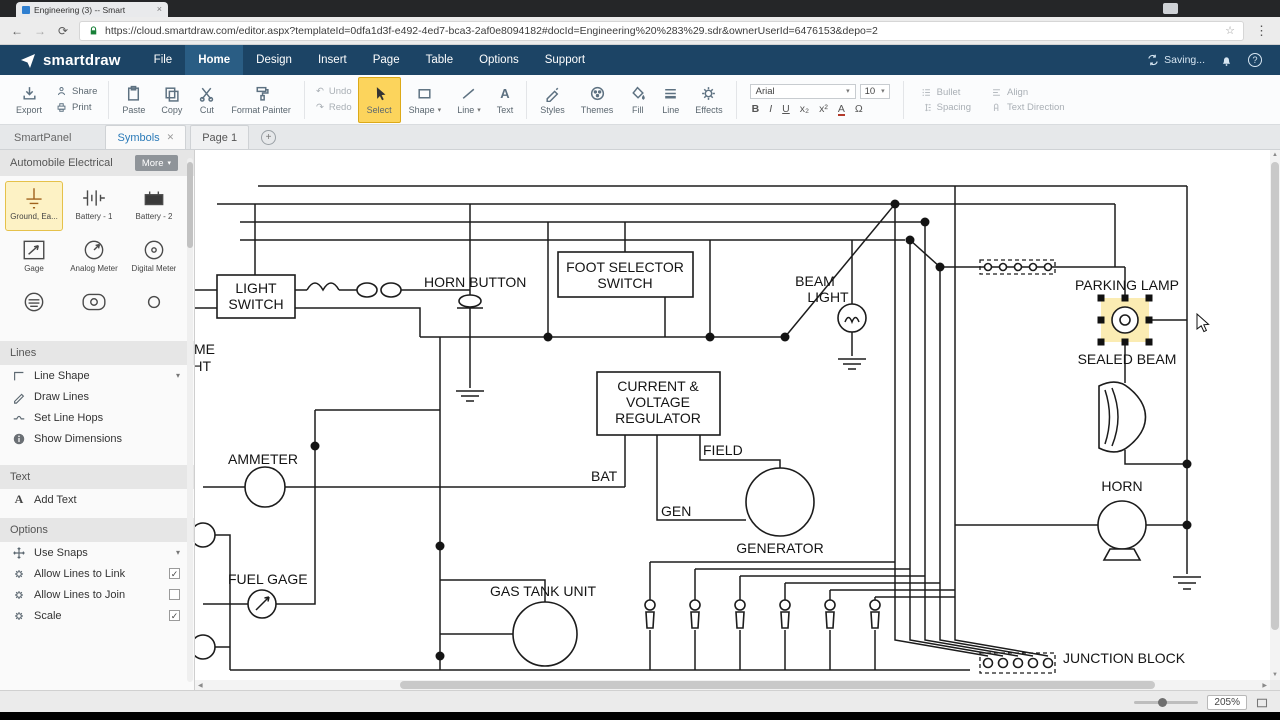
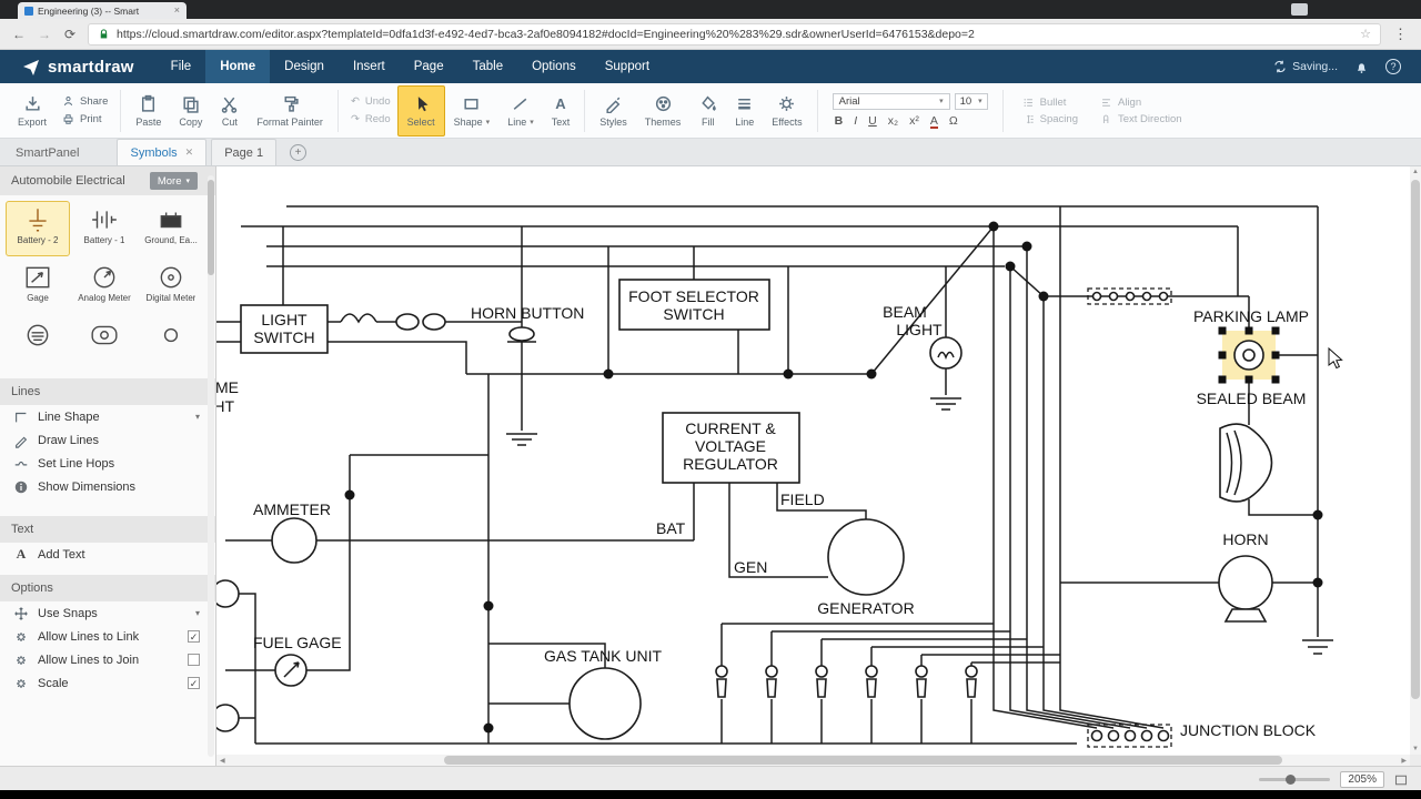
  Engineering (3) -- Smart
  ×
  ←
  →
  ⟳
  https://cloud.smartdraw.com/editor.aspx?templateId=0dfa1d3f-e492-4ed7-bca3-2af0e8094182#docId=Engineering%20%283%29.sdr&ownerUserId=6476153&depo=2
  ☆
  ⋮
  smartdraw
  File
  Home
  Design
  Insert
  Page
  Table
  Options
  Support
  Saving...
  ?
  Export
  Share
  Print
  Paste
  Copy
  Cut
  Format Painter
  ↶
  Undo
  ↷
  Redo
  Select
  Shape
  Line
  A
  Text
  Styles
  Themes
  Fill
  Line
  Effects
  Arial
  10
  B
  I
  U
  x₂
  x²
  A
  Ω
  Bullet
  Align
  Spacing
  Text Direction
  SmartPanel
  Symbols
  ✕
  Page 1
  +
  Automobile Electrical
  More
- Ground, Ea...
+ Battery - 2
  Battery - 1
- Battery - 2
+ Ground, Ea...
  Gage
  Analog Meter
  Digital Meter
  Lines
  Line Shape
  ▾
  Draw Lines
  Set Line Hops
  Show Dimensions
  Text
  A
  Add Text
  Options
  Use Snaps
  ▾
  Allow Lines to Link
  ✓
  Allow Lines to Join
  Scale
  ✓
  LIGHT
  SWITCH
  HORN BUTTON
  FOOT SELECTOR
  SWITCH
  BEAM
  LIGHT
  PARKING LAMP
  SEALED BEAM
  CURRENT &
  VOLTAGE
  REGULATOR
  FIELD
  BAT
  GEN
  GENERATOR
  AMMETER
  HORN
  FUEL GAGE
  GAS TANK UNIT
  JUNCTION BLOCK
  ME
  HT
  205%
